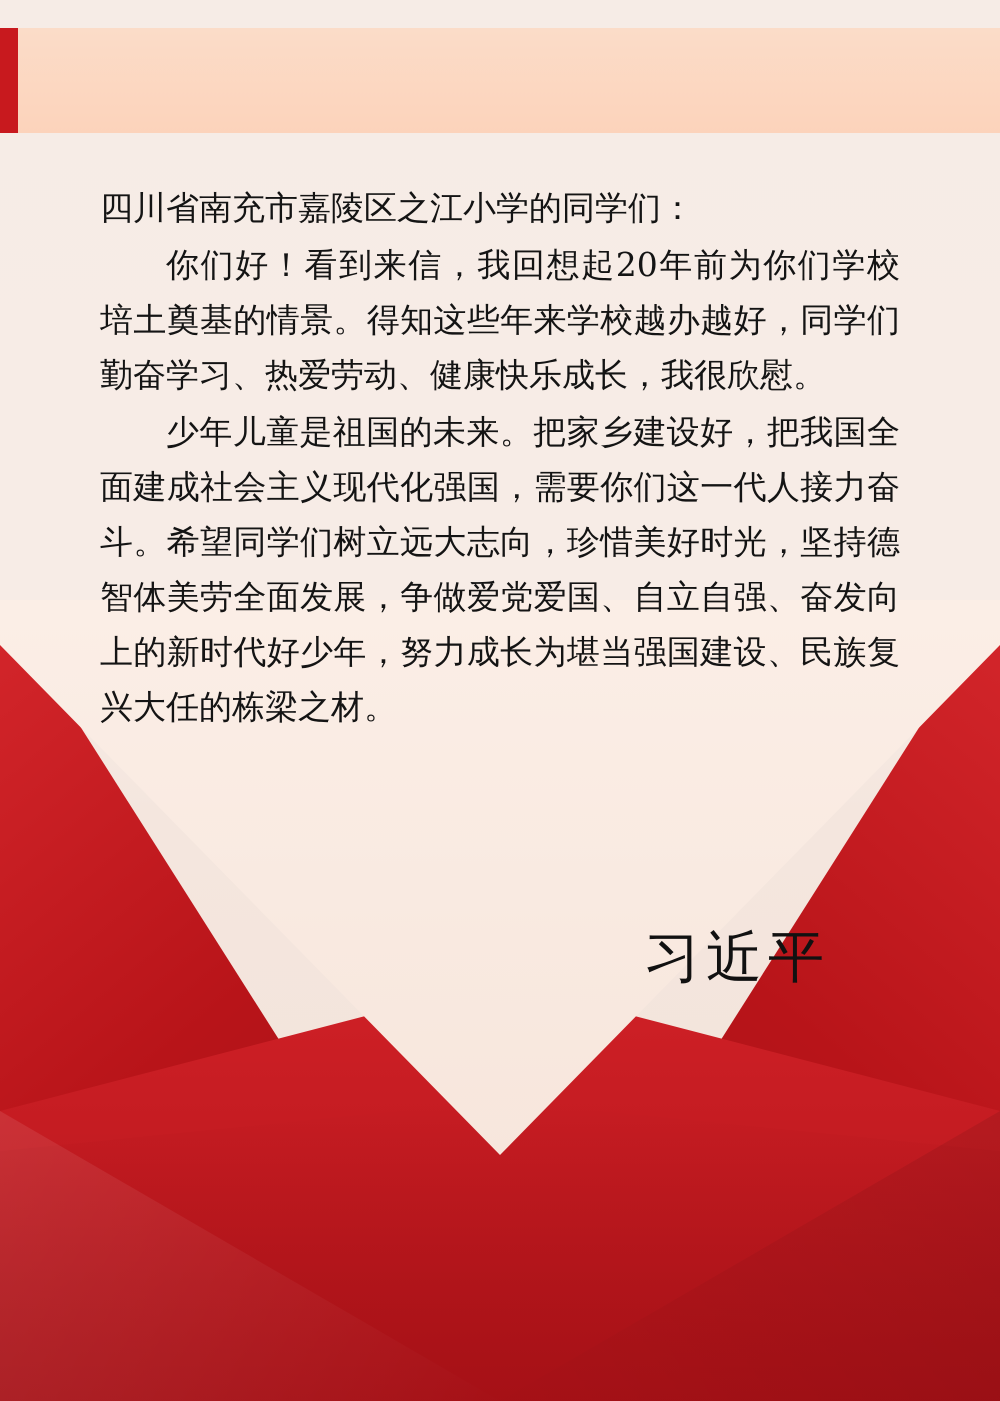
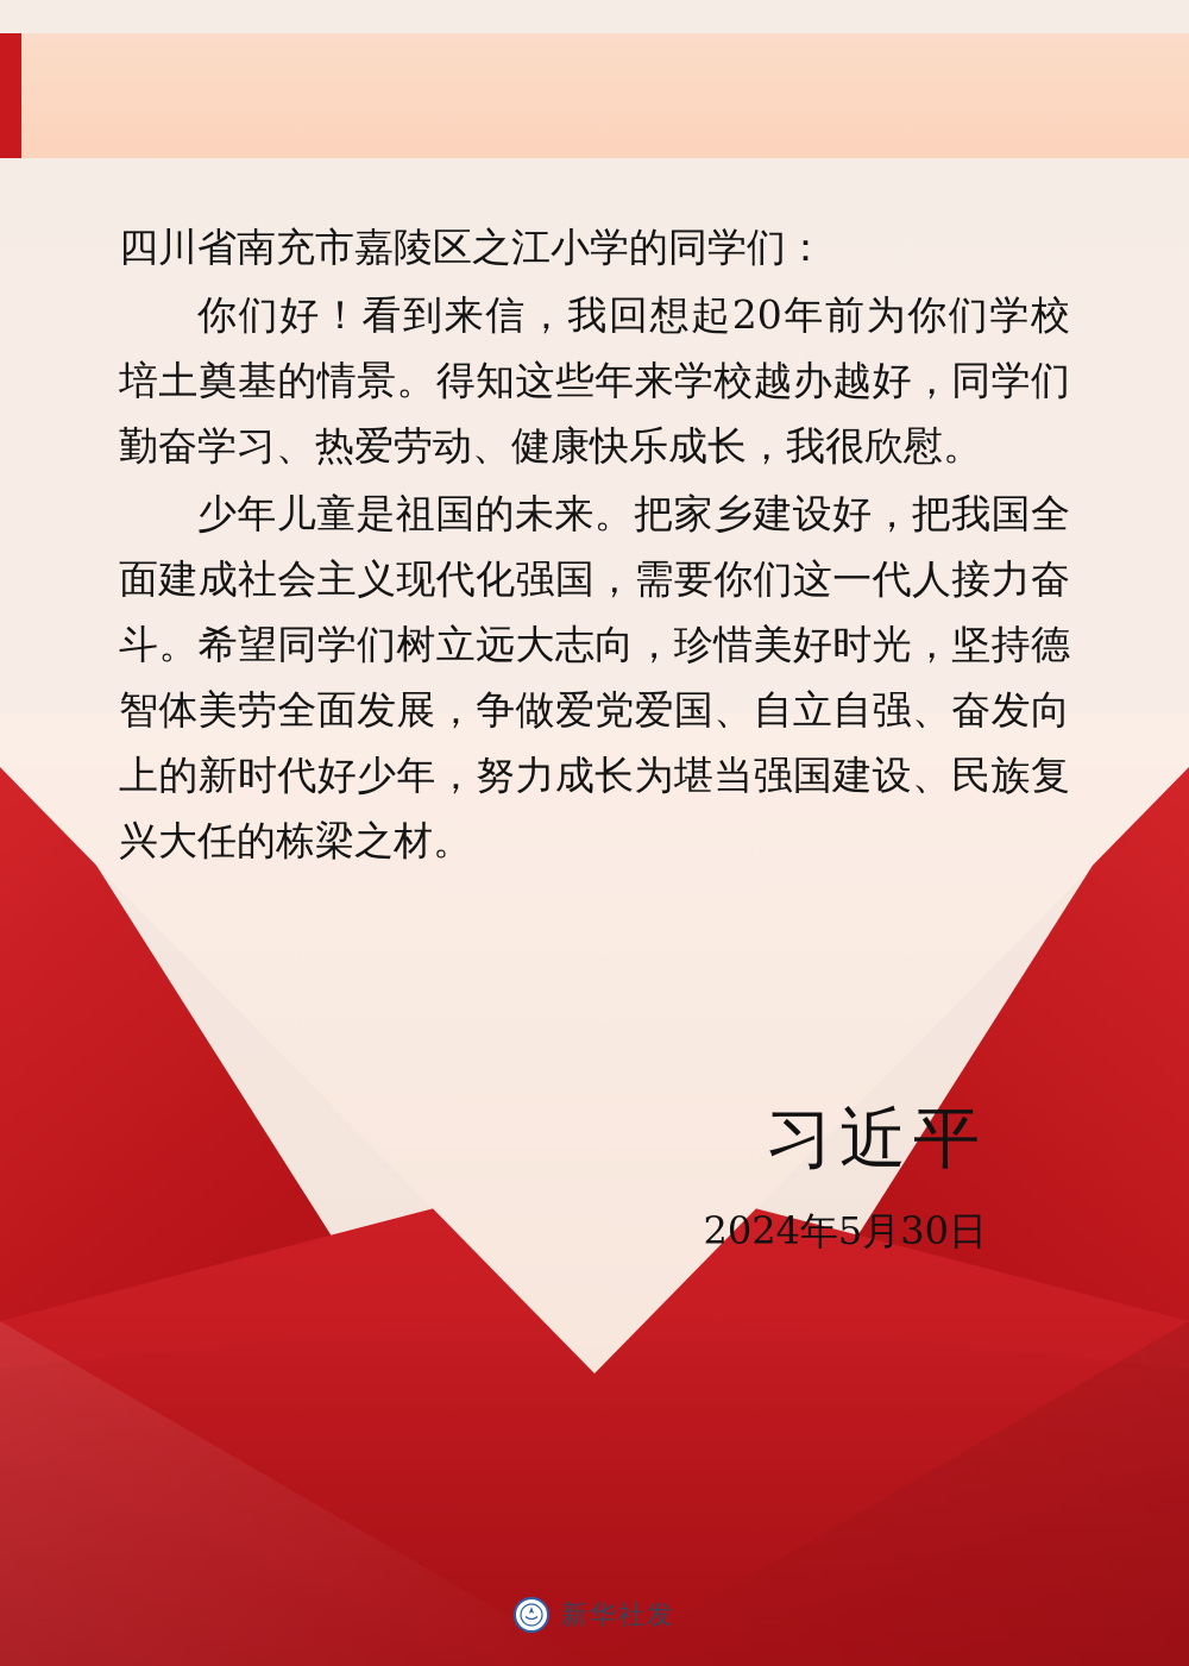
  四川省南充市嘉陵区之江小学的同学们：
  你们好！看到来信，我回想起20年前为你们学校培土奠基的情景。得知这些年来学校越办越好，同学们勤奋学习、热爱劳动、健康快乐成长，我很欣慰。
  少年儿童是祖国的未来。把家乡建设好，把我国全面建成社会主义现代化强国，需要你们这一代人接力奋斗。希望同学们树立远大志向，珍惜美好时光，坚持德智体美劳全面发展，争做爱党爱国、自立自强、奋发向上的新时代好少年，努力成长为堪当强国建设、民族复兴大任的栋梁之材。
  习近平
+ 2024年5月30日
+ 新华社发
